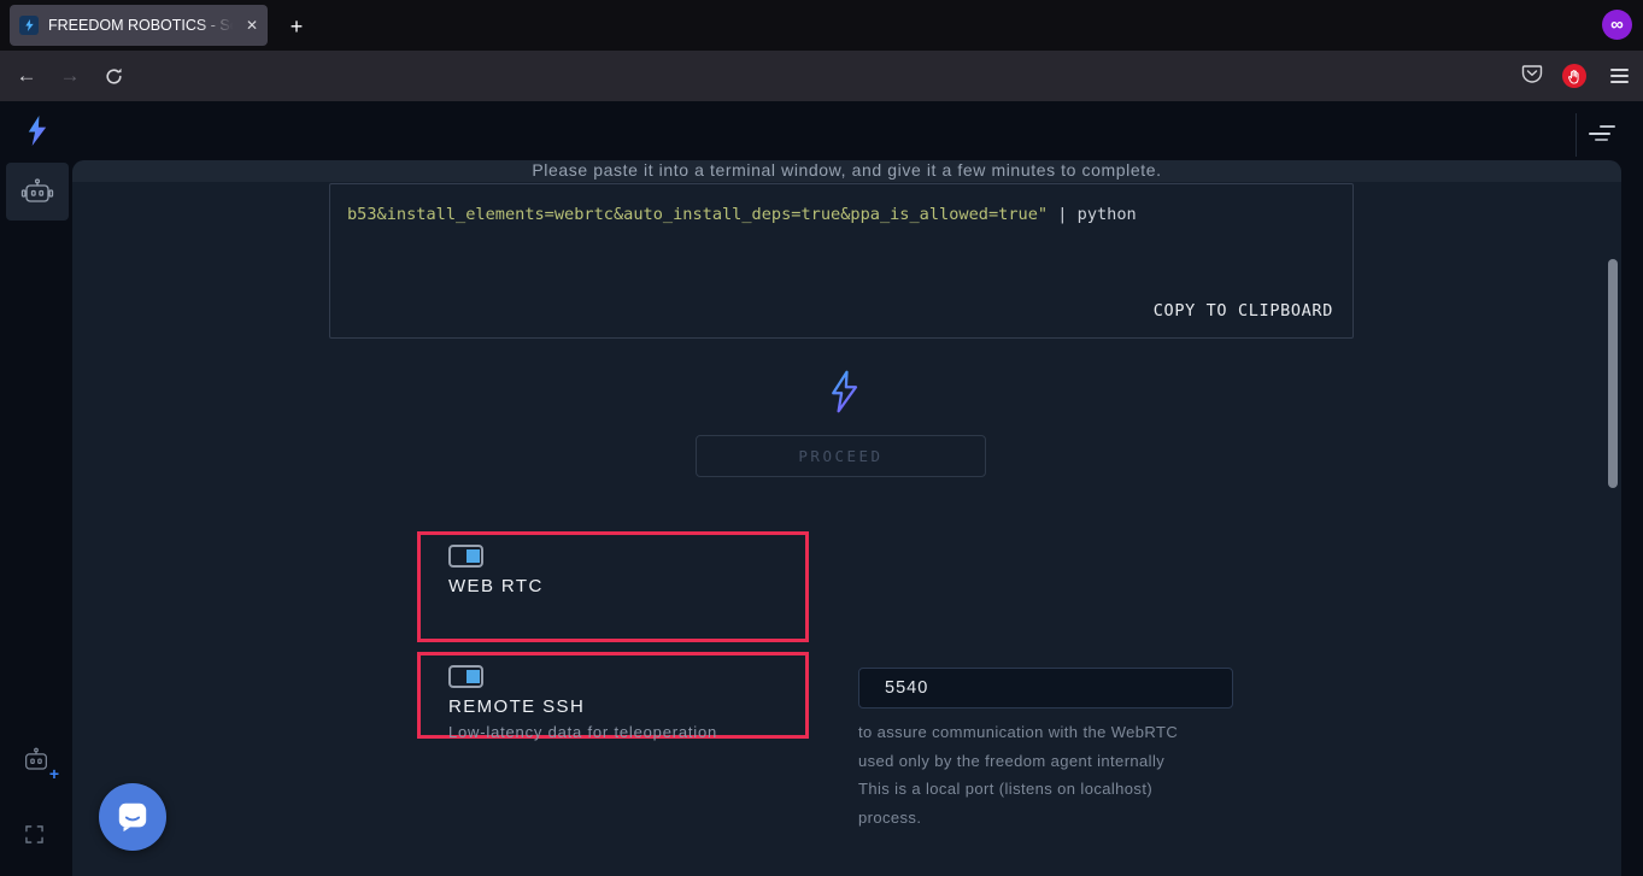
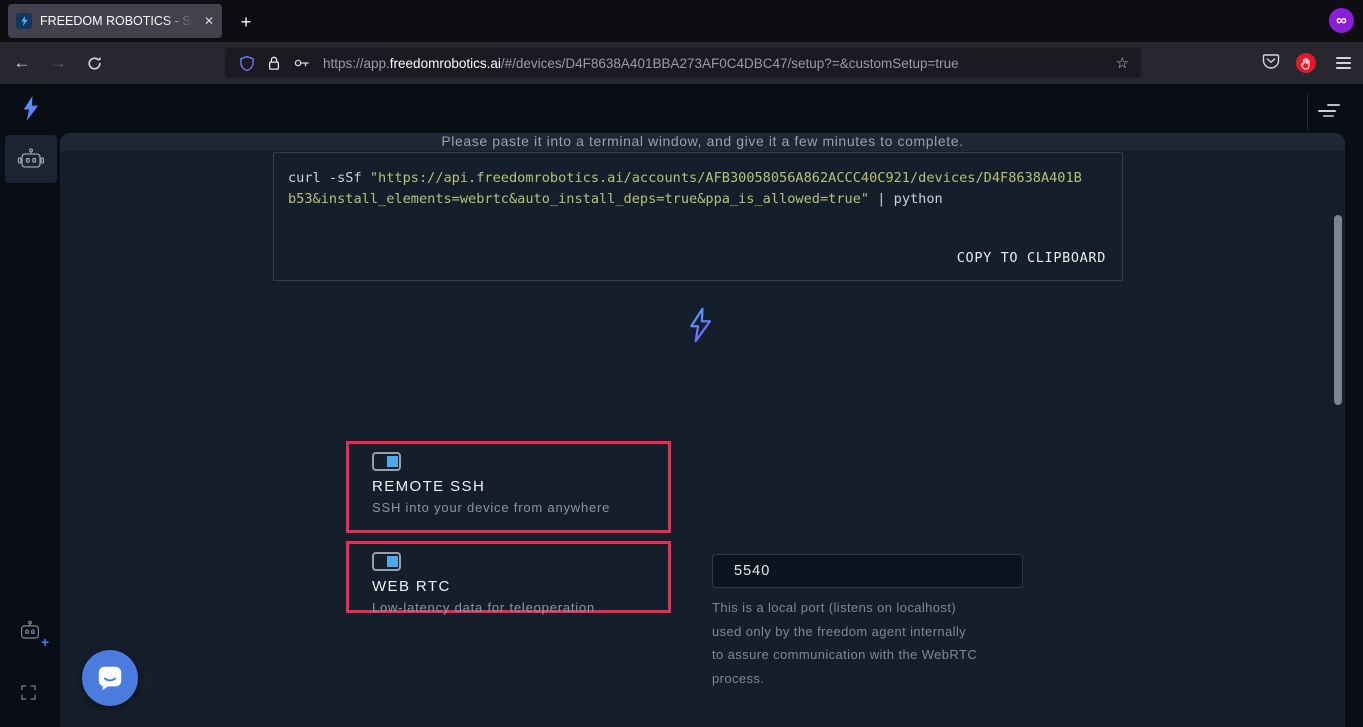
  FREEDOM ROBOTICS - Se
  ✕
  +
  ∞
  ←
  →
+ https://app.freedomrobotics.ai/#/devices/D4F8638A401BBA273AF0C4DBC47/setup?=&customSetup=true
+ ☆
  +
  Please paste it into a terminal window, and give it a few minutes to complete.
+ curl -sSf "https://api.freedomrobotics.ai/accounts/AFB30058056A862ACCC40C921/devices/D4F8638A401B
  b53&install_elements=webrtc&auto_install_deps=true&ppa_is_allowed=true" | python
  COPY TO CLIPBOARD
- PROCEED
- WEB RTC
+ REMOTE SSH
+ SSH into your device from anywhere
- REMOTE SSH
+ WEB RTC
  Low-latency data for teleoperation
  5540
- to assure communication with the WebRTC
+ This is a local port (listens on localhost)
  used only by the freedom agent internally
- This is a local port (listens on localhost)
+ to assure communication with the WebRTC
  process.
